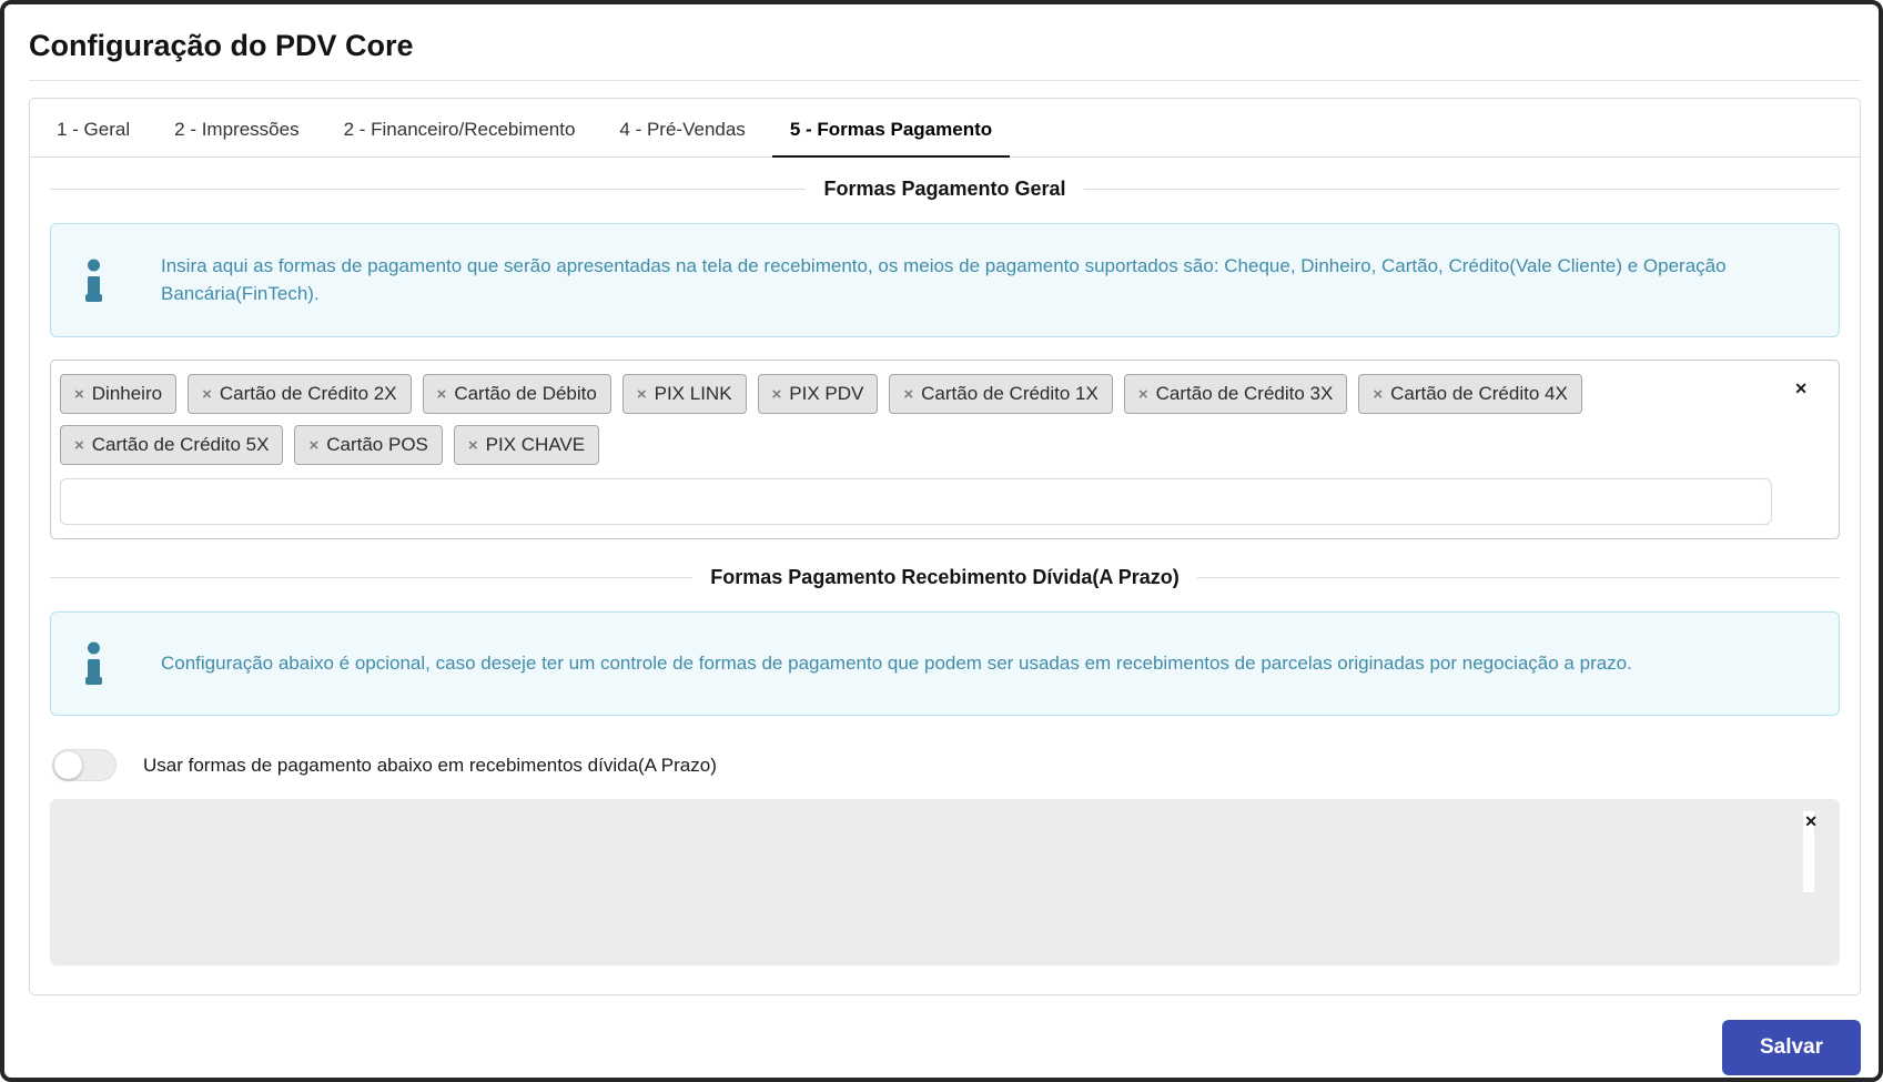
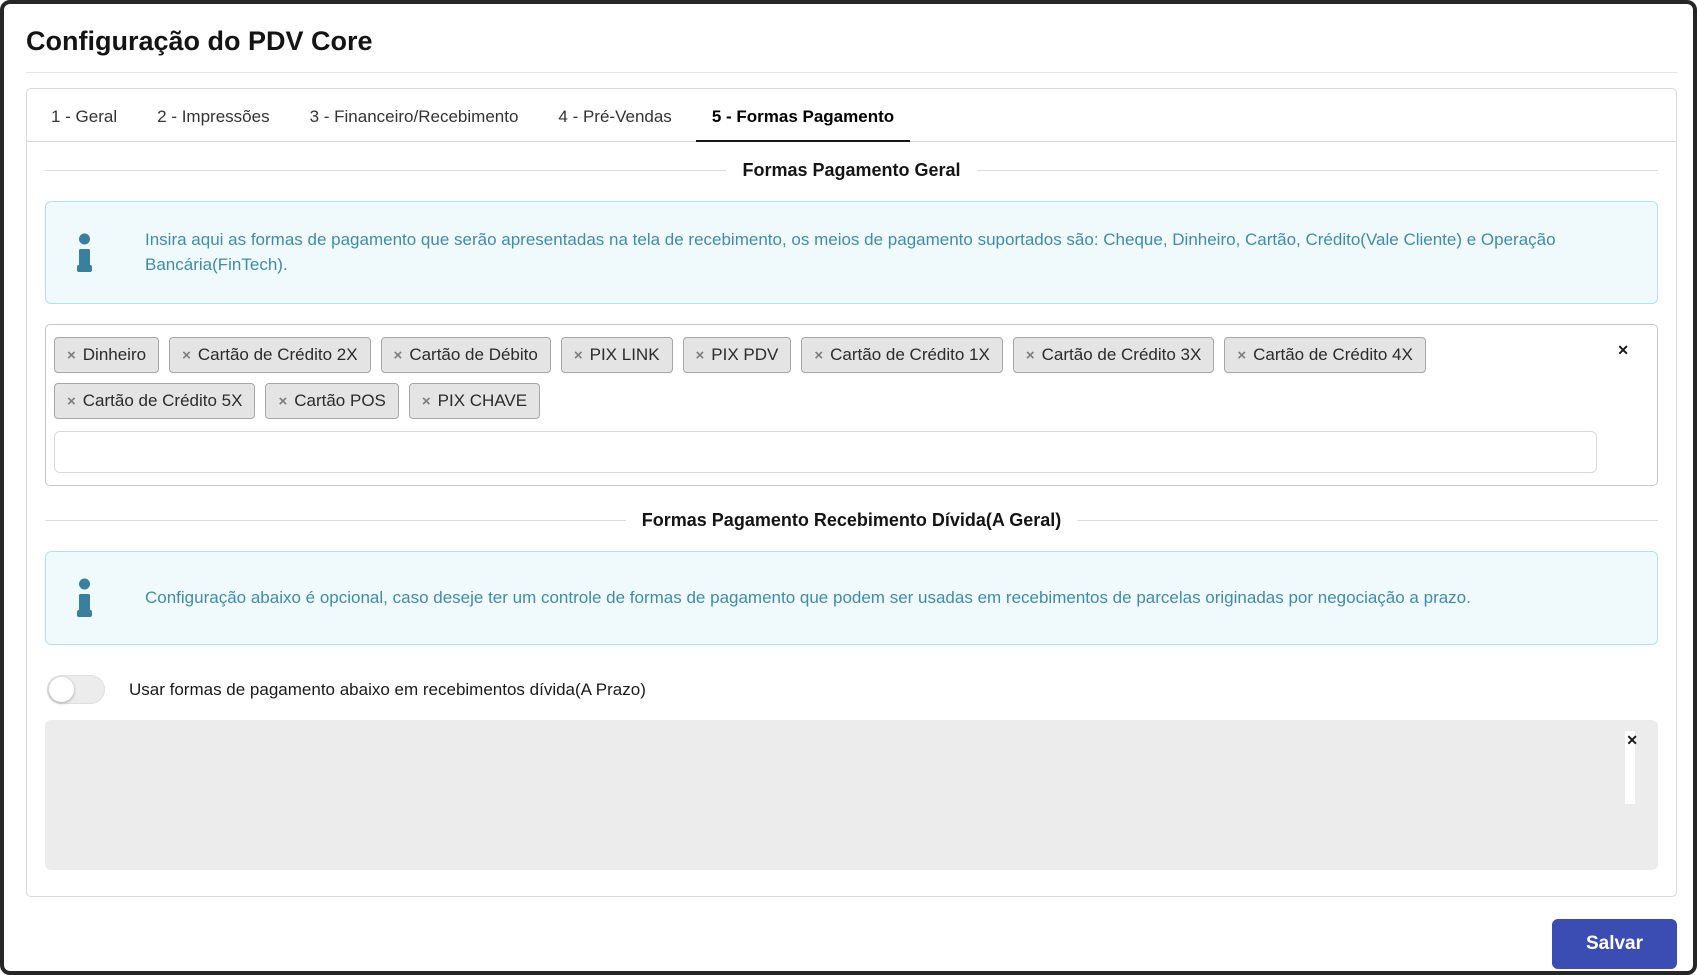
  Configuração do PDV Core
  1 - Geral
  2 - Impressões
- 2 - Financeiro/Recebimento
+ 3 - Financeiro/Recebimento
  4 - Pré-Vendas
  5 - Formas Pagamento
  Formas Pagamento Geral
  Insira aqui as formas de pagamento que serão apresentadas na tela de recebimento, os meios de pagamento suportados são: Cheque, Dinheiro, Cartão, Crédito(Vale Cliente) e Operação Bancária(FinTech).
  ✕
  ×
  Dinheiro
  ×
  Cartão de Crédito 2X
  ×
  Cartão de Débito
  ×
  PIX LINK
  ×
  PIX PDV
  ×
  Cartão de Crédito 1X
  ×
  Cartão de Crédito 3X
  ×
  Cartão de Crédito 4X
  ×
  Cartão de Crédito 5X
  ×
  Cartão POS
  ×
  PIX CHAVE
- Formas Pagamento Recebimento Dívida(A Prazo)
+ Formas Pagamento Recebimento Dívida(A Geral)
  Configuração abaixo é opcional, caso deseje ter um controle de formas de pagamento que podem ser usadas em recebimentos de parcelas originadas por negociação a prazo.
  Usar formas de pagamento abaixo em recebimentos dívida(A Prazo)
  ✕
  Salvar
